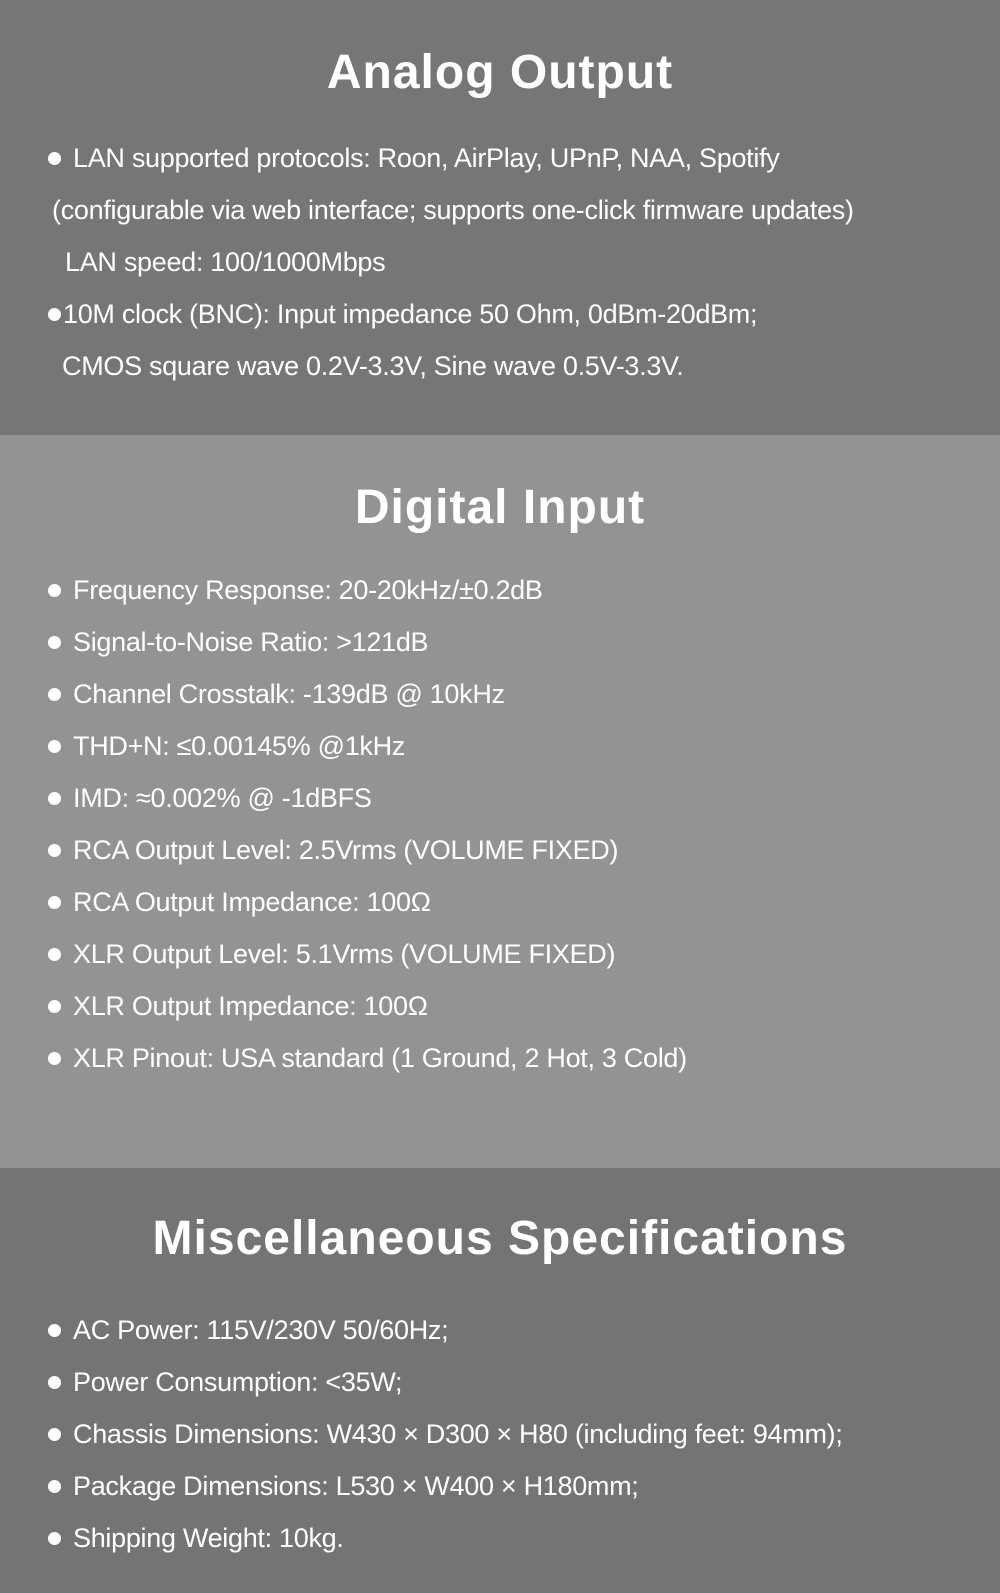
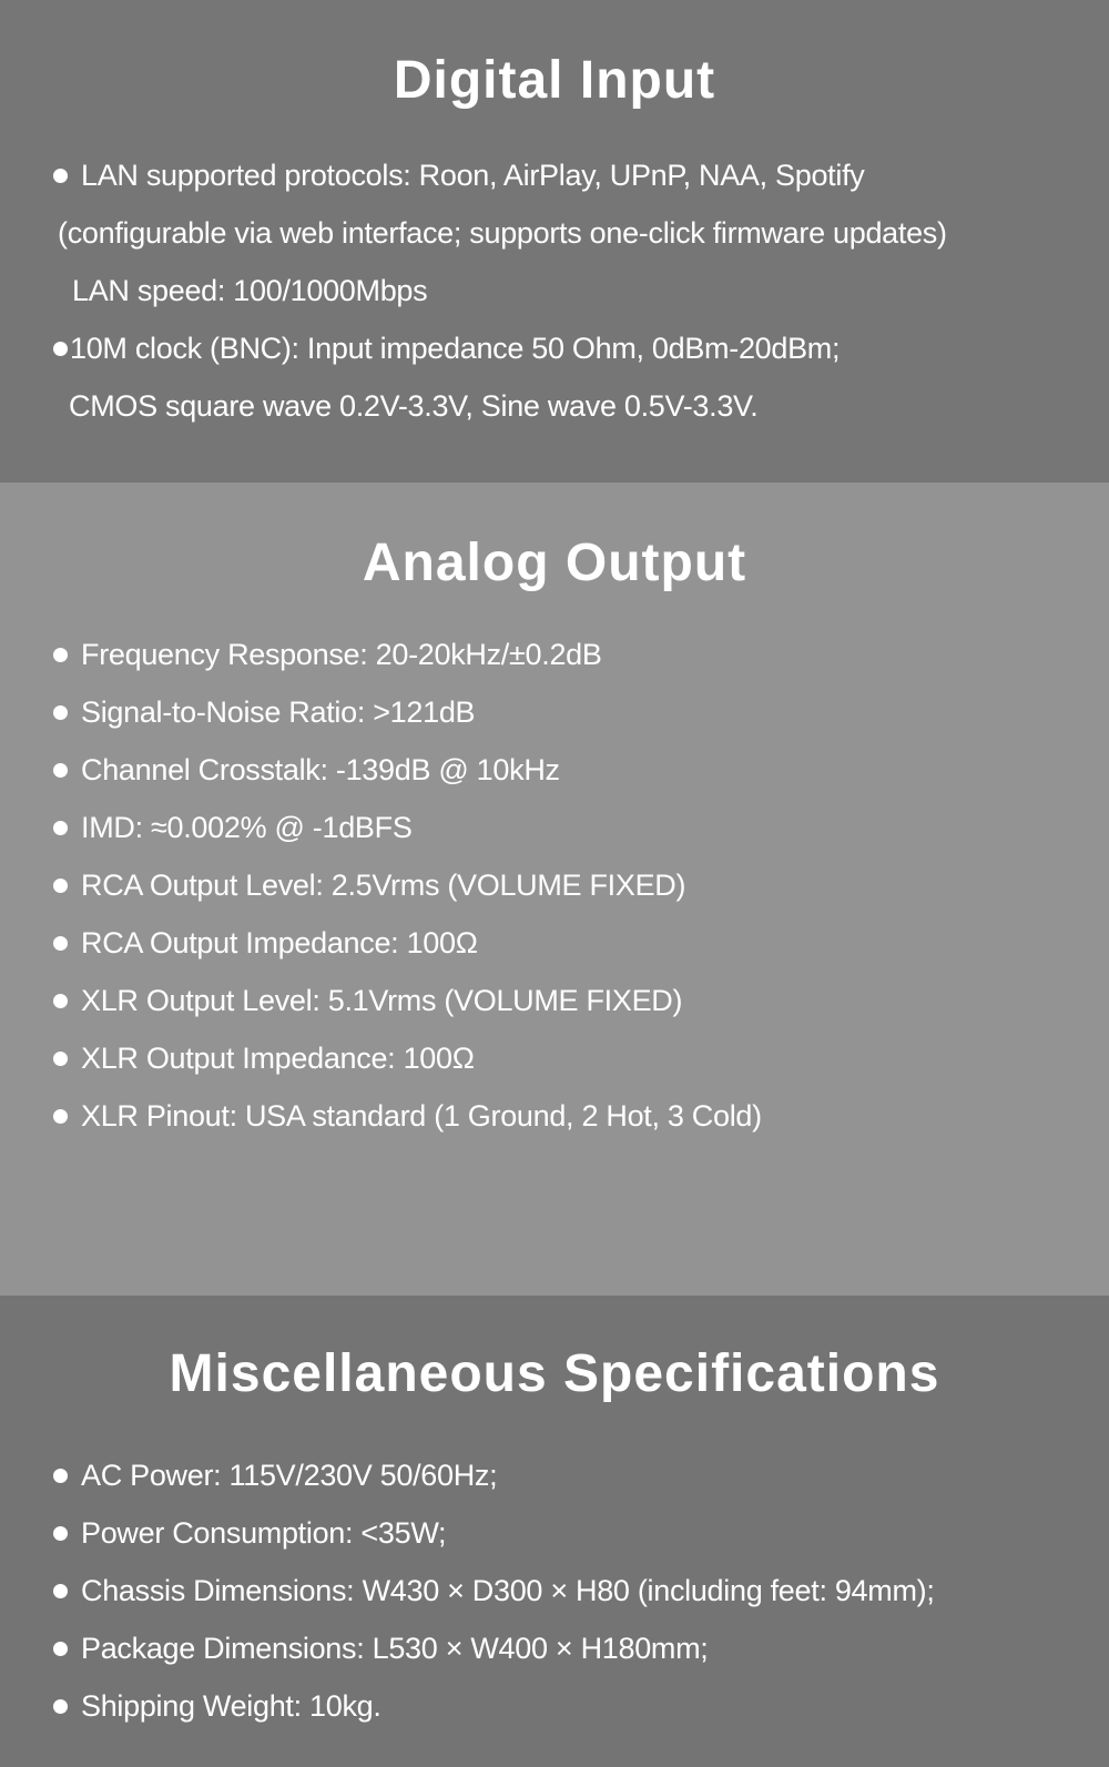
- Analog Output
+ Digital Input
  LAN supported protocols: Roon, AirPlay, UPnP, NAA, Spotify
  (configurable via web interface; supports one-click firmware updates)
  LAN speed: 100/1000Mbps
  10M clock (BNC): Input impedance 50 Ohm, 0dBm-20dBm;
  CMOS square wave 0.2V-3.3V, Sine wave 0.5V-3.3V.
- Digital Input
+ Analog Output
  Frequency Response: 20-20kHz/±0.2dB
  Signal-to-Noise Ratio: >121dB
  Channel Crosstalk: -139dB @ 10kHz
- THD+N: ≤0.00145% @1kHz
  IMD: ≈0.002% @ -1dBFS
  RCA Output Level: 2.5Vrms (VOLUME FIXED)
  RCA Output Impedance: 100Ω
  XLR Output Level: 5.1Vrms (VOLUME FIXED)
  XLR Output Impedance: 100Ω
  XLR Pinout: USA standard (1 Ground, 2 Hot, 3 Cold)
  Miscellaneous Specifications
  AC Power: 115V/230V 50/60Hz;
  Power Consumption: <35W;
  Chassis Dimensions: W430 × D300 × H80 (including feet: 94mm);
  Package Dimensions: L530 × W400 × H180mm;
  Shipping Weight: 10kg.
